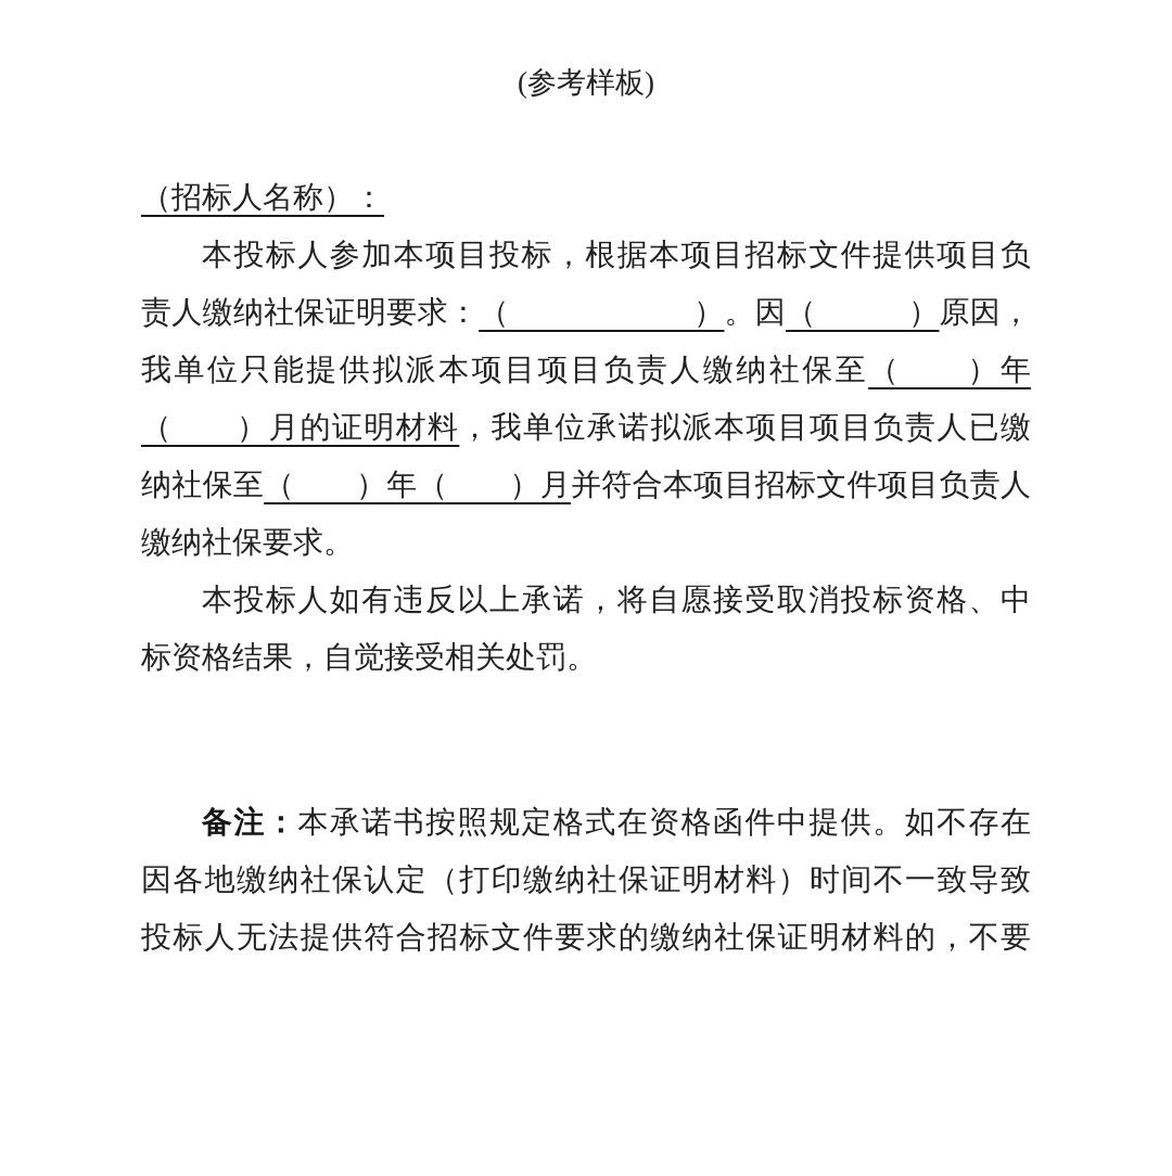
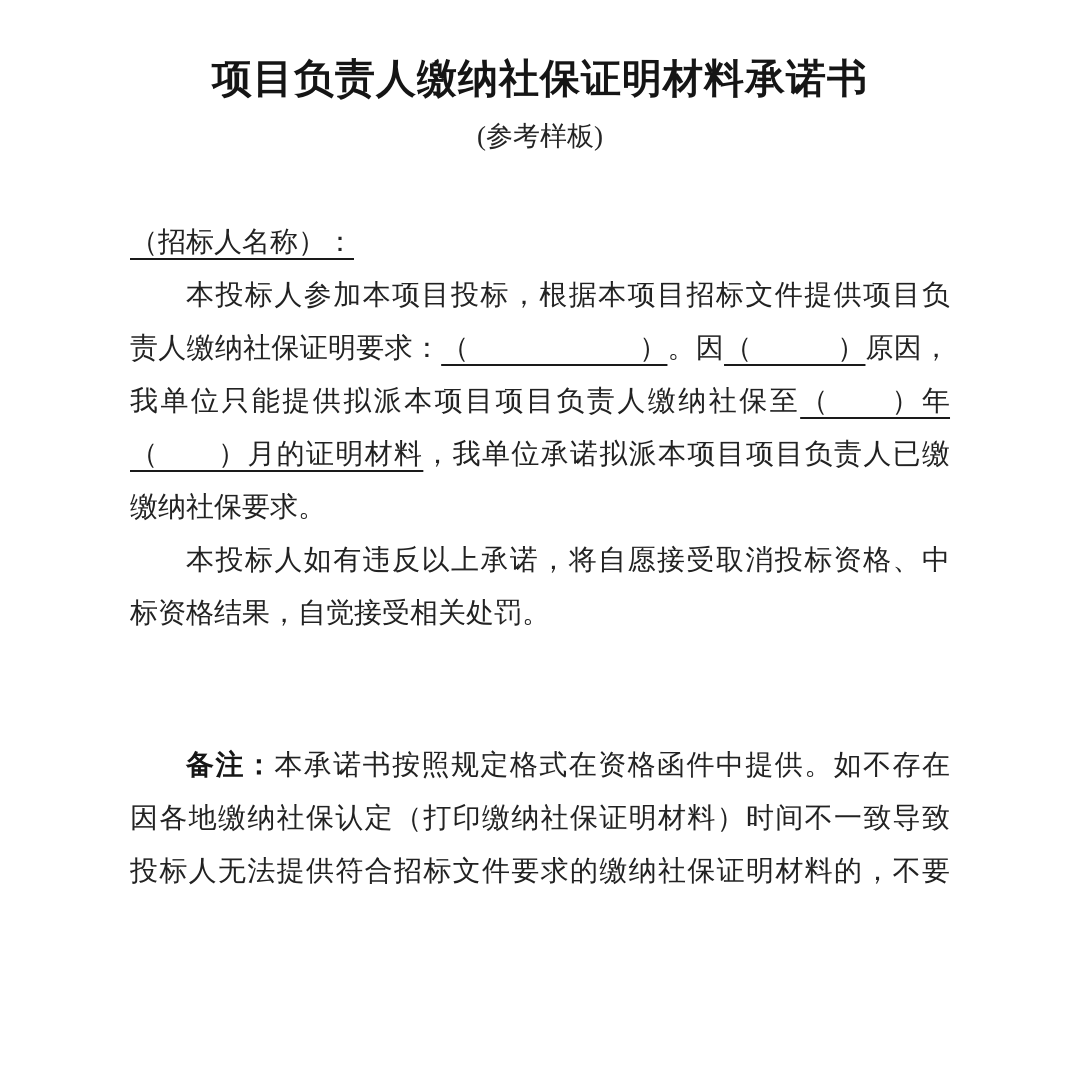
+ 项目负责人缴纳社保证明材料承诺书
  (参考样板)
  （招标人名称）：
  本投标人参加本项目投标，根据本项目招标文件提供项目负
  责人缴纳社保证明要求：（ ）。因（ ）原因，
  我单位只能提供拟派本项目项目负责人缴纳社保至（ ）年
  （ ）月的证明材料，我单位承诺拟派本项目项目负责人已缴
- 纳社保至（ ）年（ ）月并符合本项目招标文件项目负责人
  缴纳社保要求。
  本投标人如有违反以上承诺，将自愿接受取消投标资格、中
  标资格结果，自觉接受相关处罚。
  备注：本承诺书按照规定格式在资格函件中提供。如不存在
  因各地缴纳社保认定（打印缴纳社保证明材料）时间不一致导致
  投标人无法提供符合招标文件要求的缴纳社保证明材料的，不要
